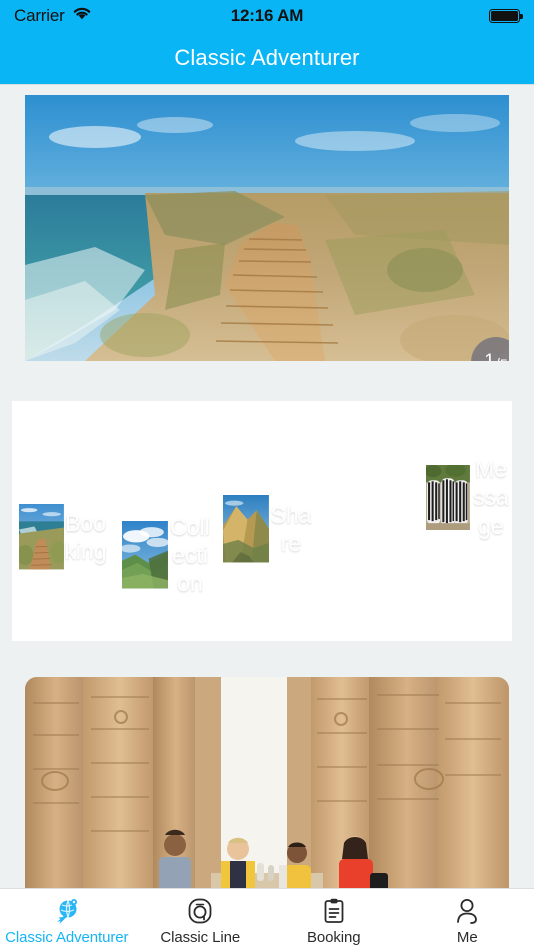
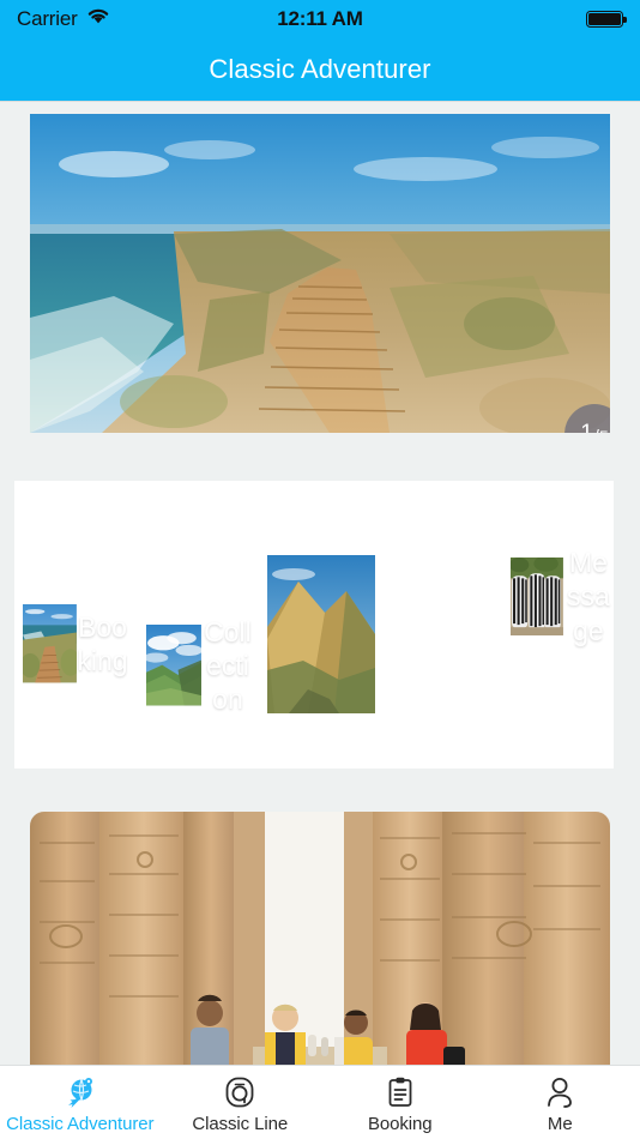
  Carrier
- 12:16 AM
+ 12:11 AM
  Classic Adventurer
  Booking
  Collection
- Share
  Message
  Classic Adventurer
  Classic Line
  Booking
  Me
